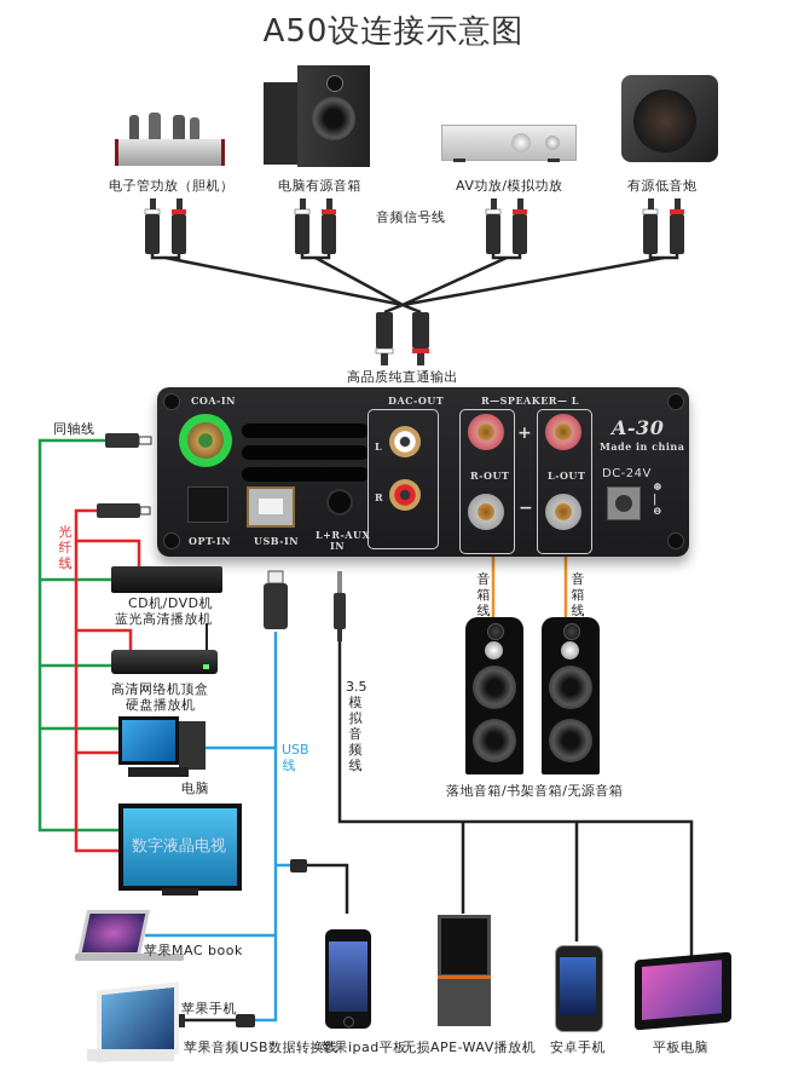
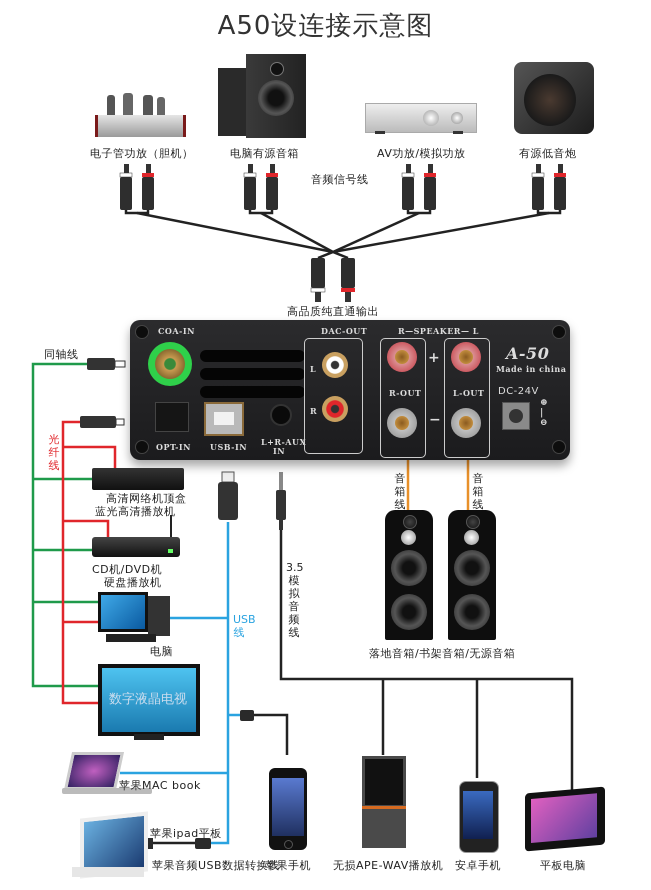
  A50设连接示意图
  电子管功放（胆机）
  电脑有源音箱
  AV功放/模拟功放
  有源低音炮
  音频信号线
  高品质纯直通输出
  COA-IN
  OPT-IN
  USB-IN
  L+R-AUX
  IN
  DAC-OUT
  L
  R
  R—SPEAKER— L
  R-OUT
  L-OUT
  +
  −
- A-30
+ A-50
  Made in china
  DC-24V
  ⊕
  |
  ⊖
  同轴线
  光纤线
- CD机/DVD机
+ 高清网络机顶盒
  蓝光高清播放机
- 高清网络机顶盒
+ CD机/DVD机
  硬盘播放机
  电脑
  数字液晶电视
  USB线
  3.5模拟音频线
  音箱线
  音箱线
  落地音箱/书架音箱/无源音箱
  苹果MAC book
- 苹果手机
+ 苹果ipad平板
  苹果音频USB数据转换线
- 苹果ipad平板
+ 苹果手机
  无损APE-WAV播放机
  安卓手机
  平板电脑
